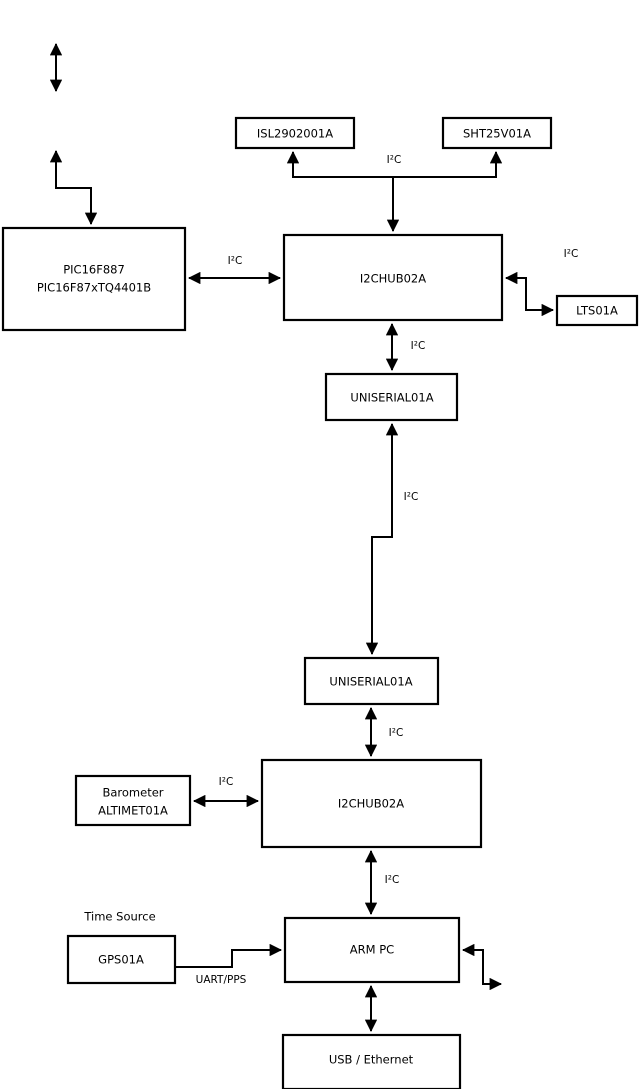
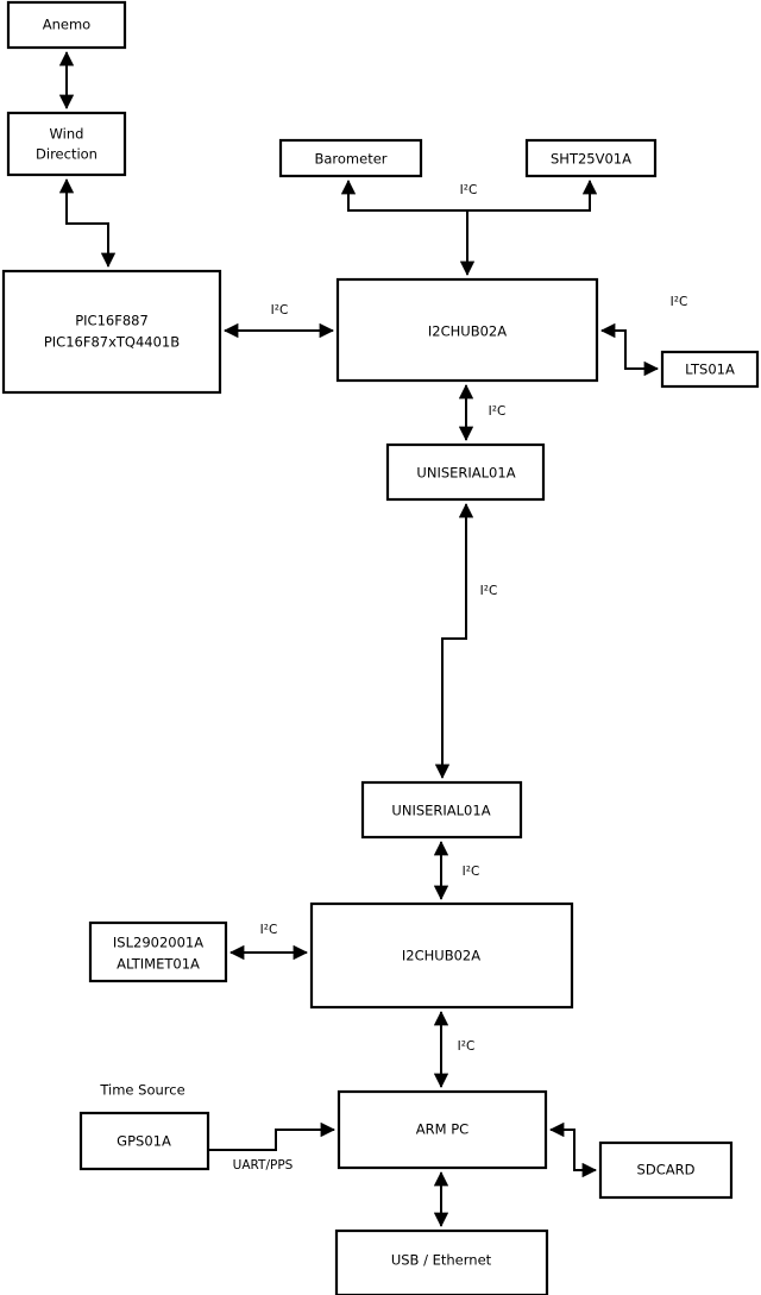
+ Anemo
+ Wind
+ Direction
  PIC16F887
  PIC16F87xTQ4401B
- ISL2902001A
+ Barometer
  SHT25V01A
  I2CHUB02A
  LTS01A
  UNISERIAL01A
  UNISERIAL01A
  I2CHUB02A
- Barometer
+ ISL2902001A
  ALTIMET01A
  GPS01A
  ARM PC
+ SDCARD
  USB / Ethernet
  I²C
  I²C
  I²C
  I²C
  I²C
  I²C
  I²C
  I²C
  UART/PPS
  Time Source
